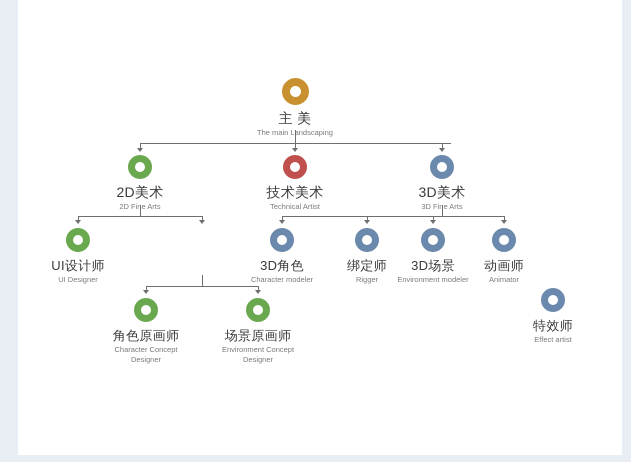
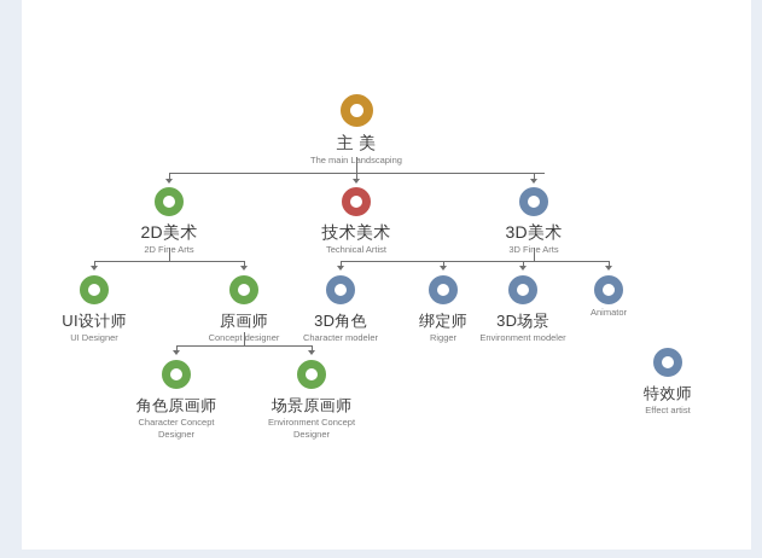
  主 美
  The main Landscaping
  2D美术
  2D Fie Arts
  技术美术
  Technical Artist
  3D美术
  3D Fie Arts
  UI设计师
  UI Designer
+ 原画师
+ Concept designer
  3D角色
  Character modeler
  绑定师
  Rigger
  3D场景
  Environment modeler
- 动画师
  Animator
  角色原画师
  Character Concept Designer
  场景原画师
  Environment Concept Designer
  特效师
  Effect artist
